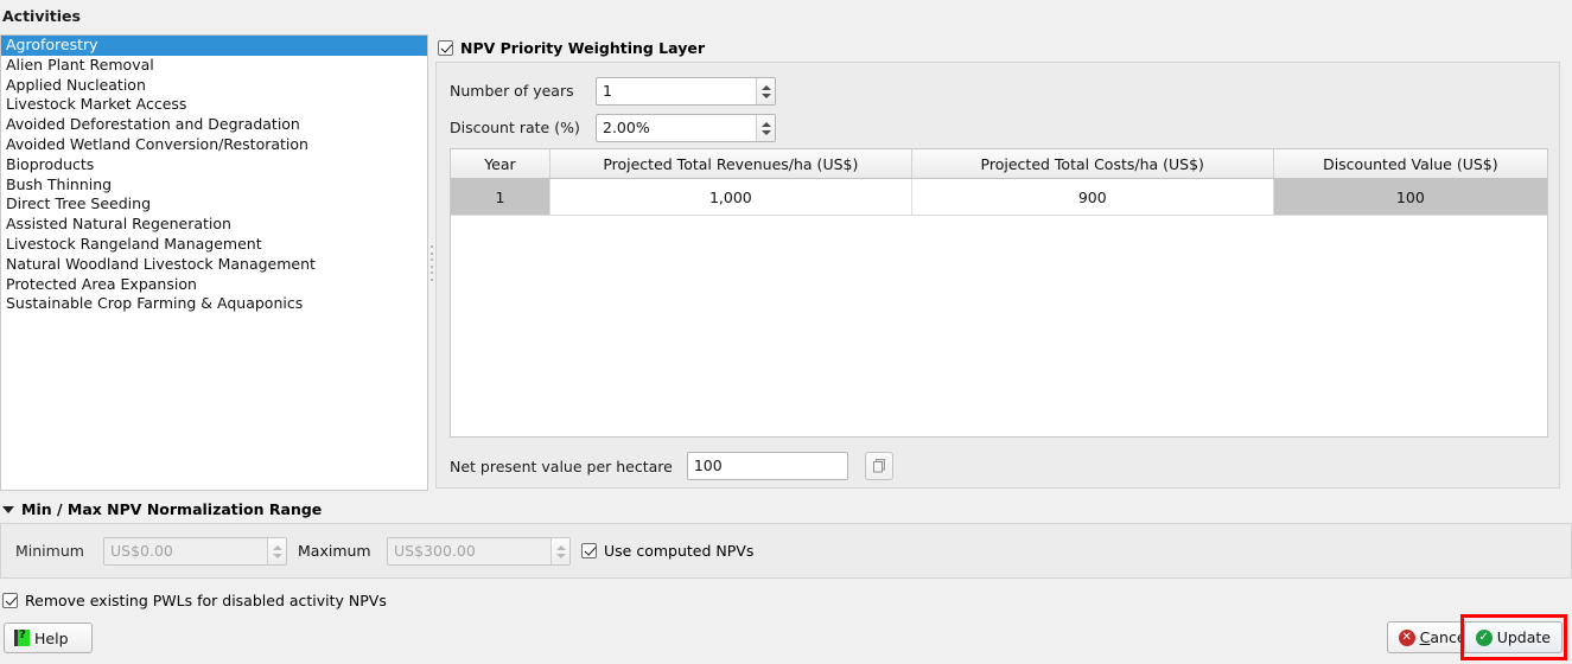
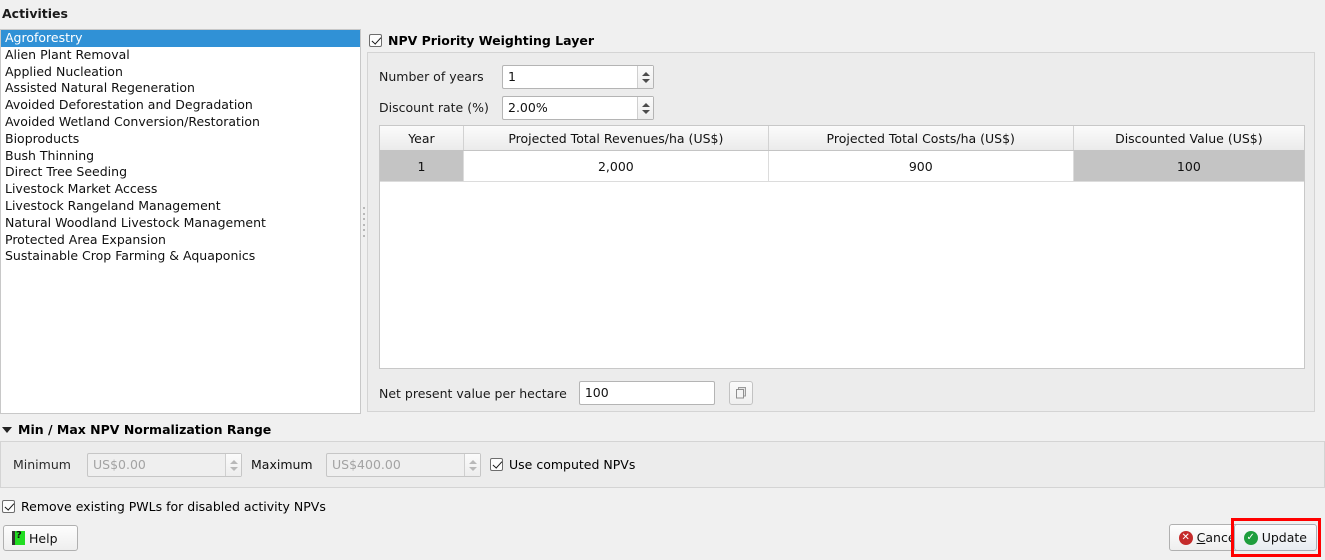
  Activities
  Agroforestry
  Alien Plant Removal
  Applied Nucleation
- Livestock Market Access
+ Assisted Natural Regeneration
  Avoided Deforestation and Degradation
  Avoided Wetland Conversion/Restoration
  Bioproducts
  Bush Thinning
  Direct Tree Seeding
- Assisted Natural Regeneration
+ Livestock Market Access
  Livestock Rangeland Management
  Natural Woodland Livestock Management
  Protected Area Expansion
  Sustainable Crop Farming & Aquaponics
  NPV Priority Weighting Layer
  Number of years
  1
  Discount rate (%)
  2.00%
  Year	Projected Total Revenues/ha (US$)	Projected Total Costs/ha (US$)	Discounted Value (US$)
- 1	1,000	900	100
+ 1	2,000	900	100
  Net present value per hectare 100
  Min / Max NPV Normalization Range
  Minimum
  US$0.00
  Maximum
- US$300.00
+ US$400.00
  Use computed NPVs
  Remove existing PWLs for disabled activity NPVs
  Help
  ✕
  Cance
  ✓
  Update
